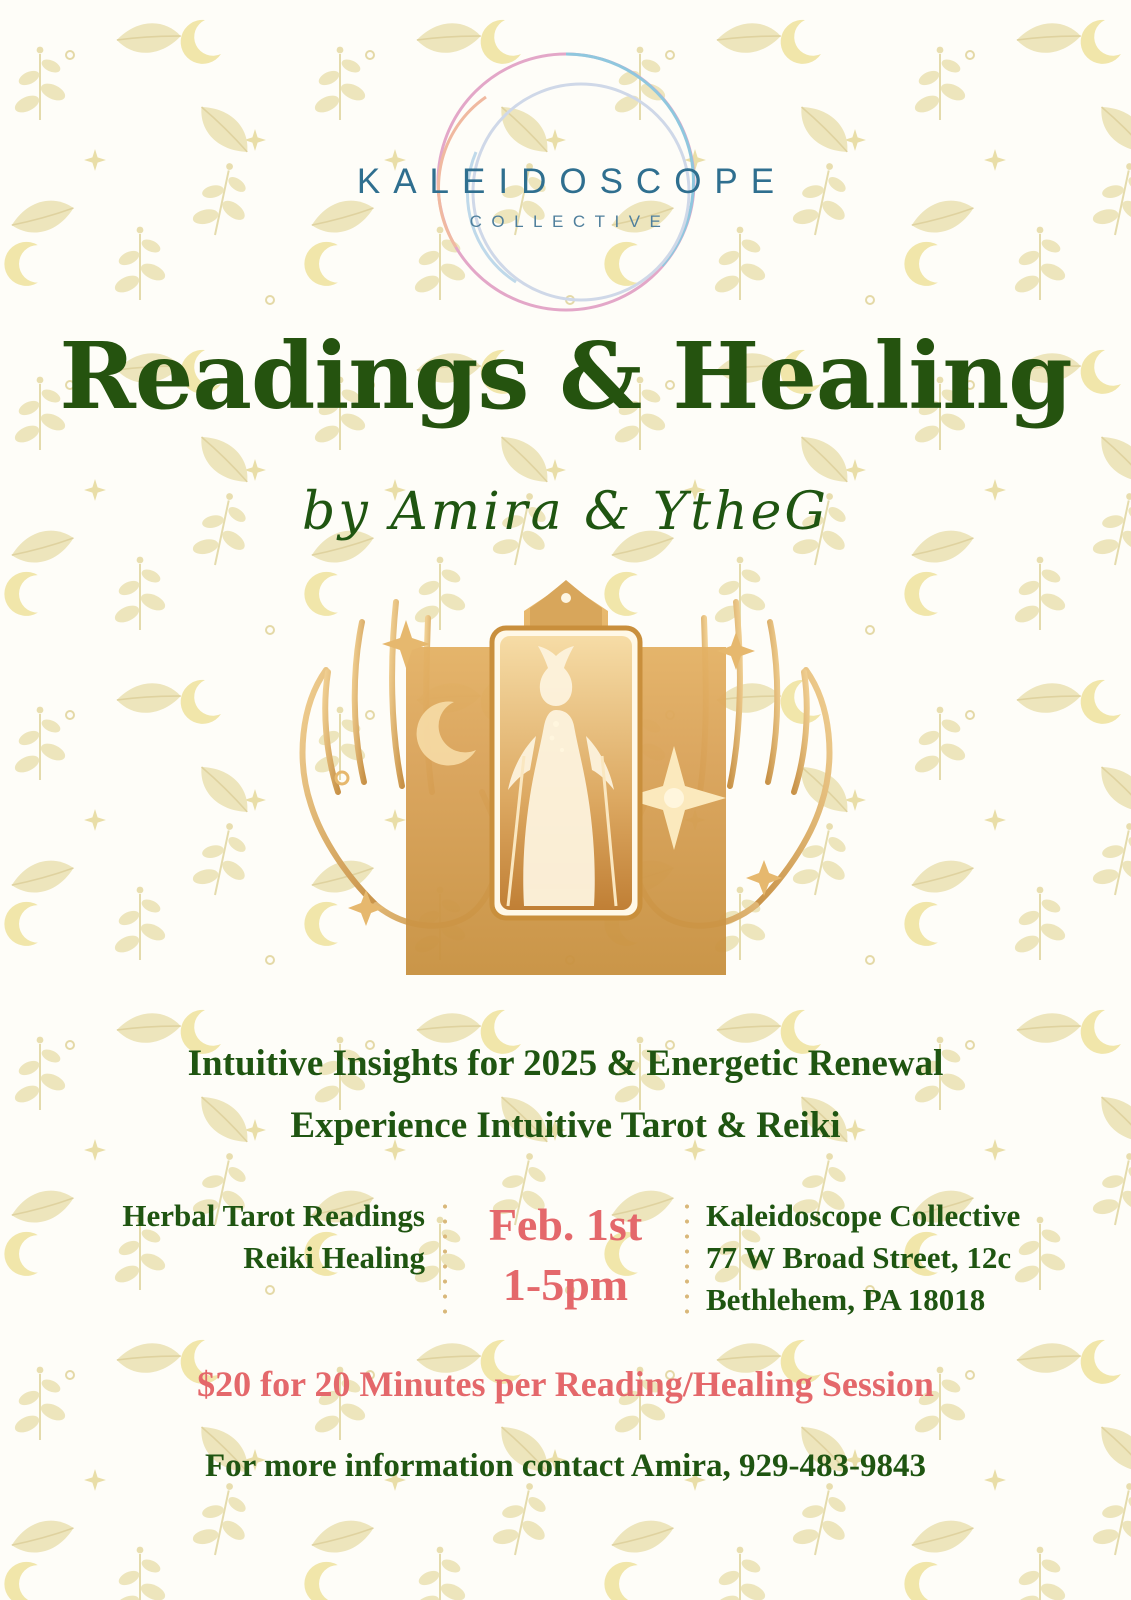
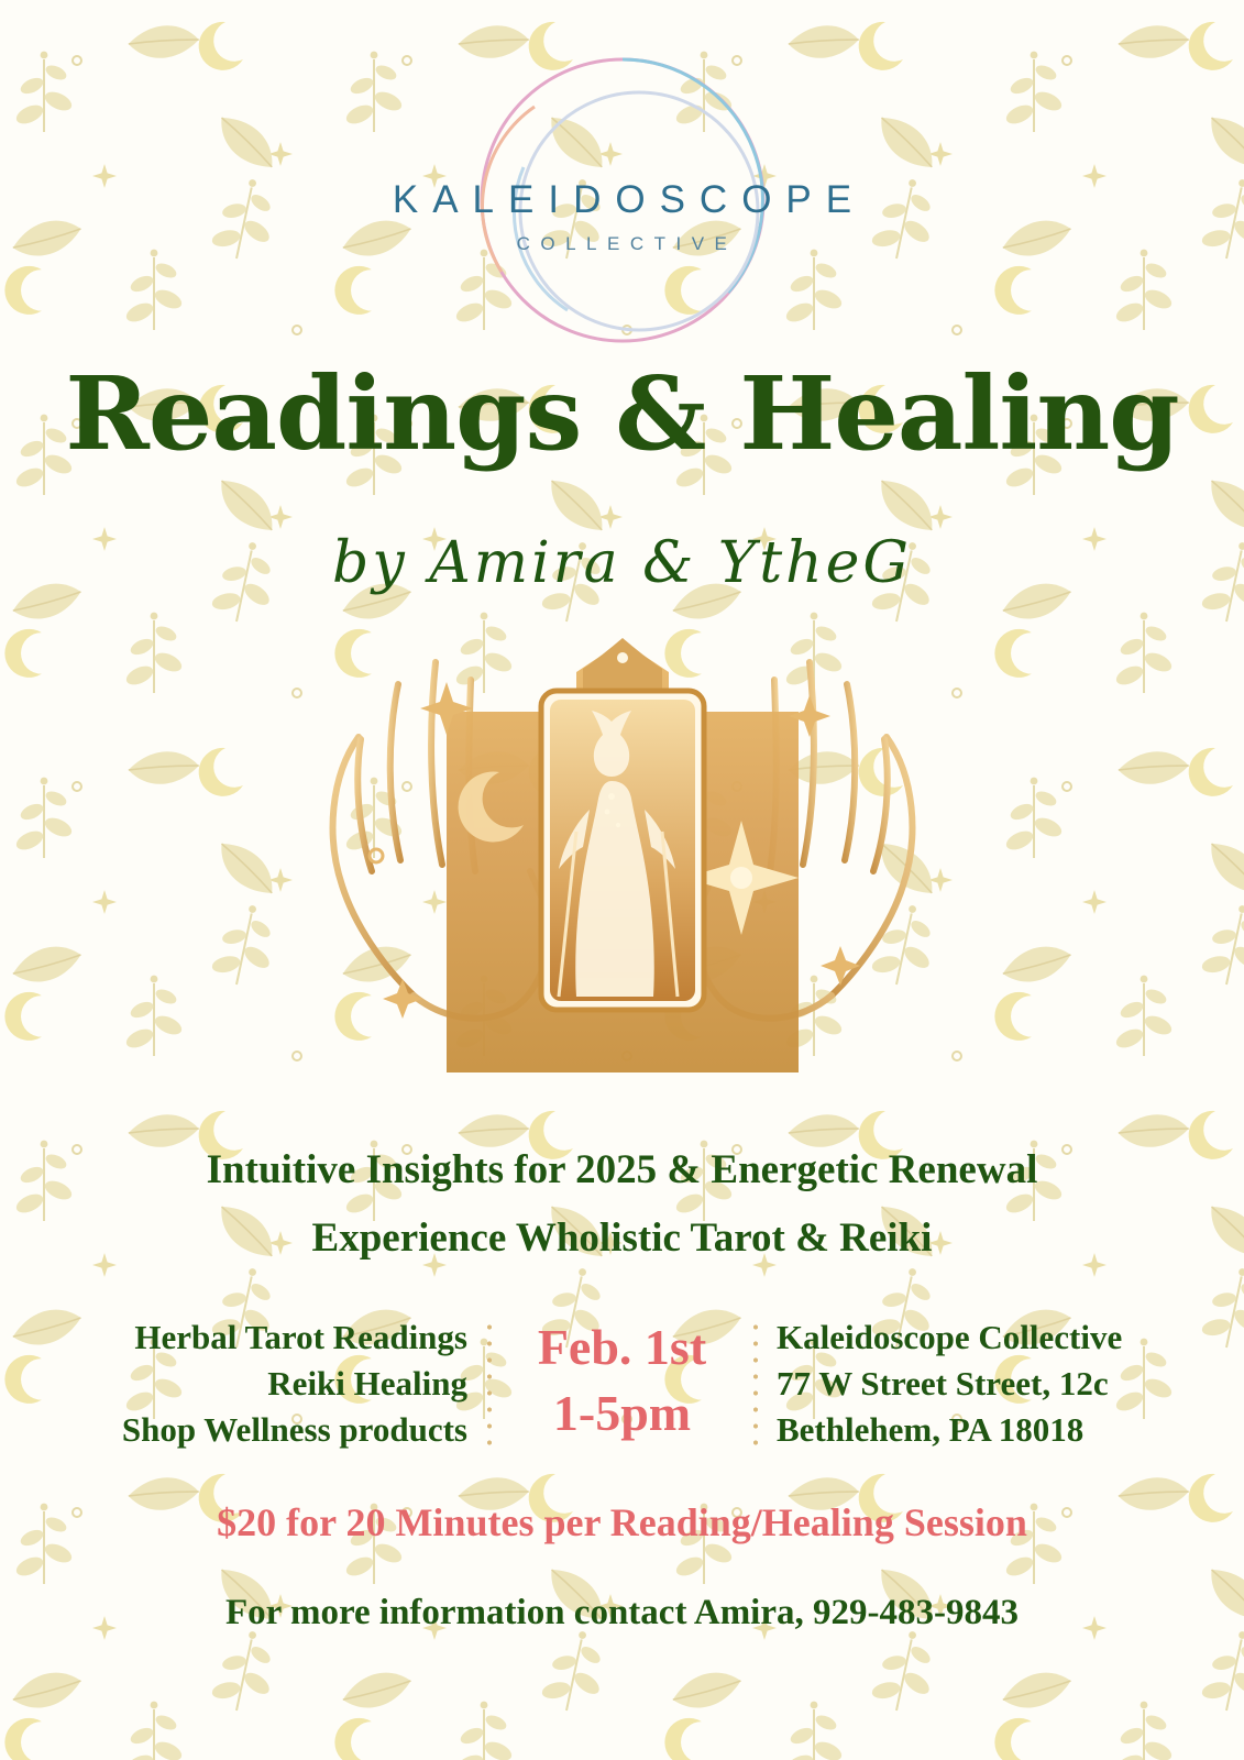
  KALEIDOSCOPE
  COLLECTIVE
  Readings & Healing
  by Amira & YtheG
  Intuitive Insights for 2025 & Energetic Renewal
- Experience Intuitive Tarot & Reiki
+ Experience Wholistic Tarot & Reiki
  Herbal Tarot Readings
  Reiki Healing
+ Shop Wellness products
  Feb. 1st
  1-5pm
  Kaleidoscope Collective
- 77 W Broad Street, 12c
+ 77 W Street Street, 12c
  Bethlehem, PA 18018
  $20 for 20 Minutes per Reading/Healing Session
  For more information contact Amira, 929-483-9843
